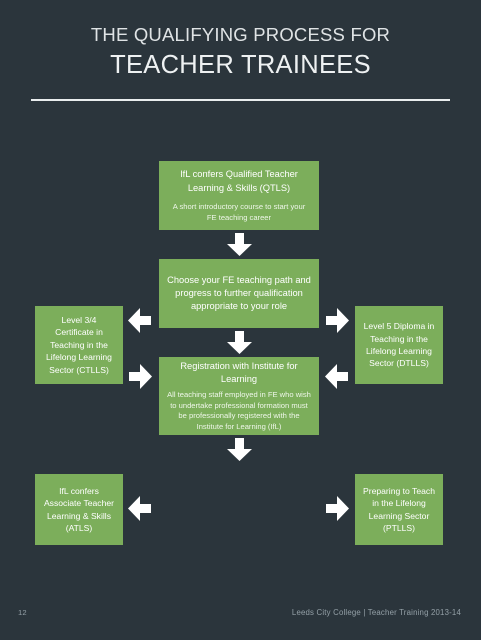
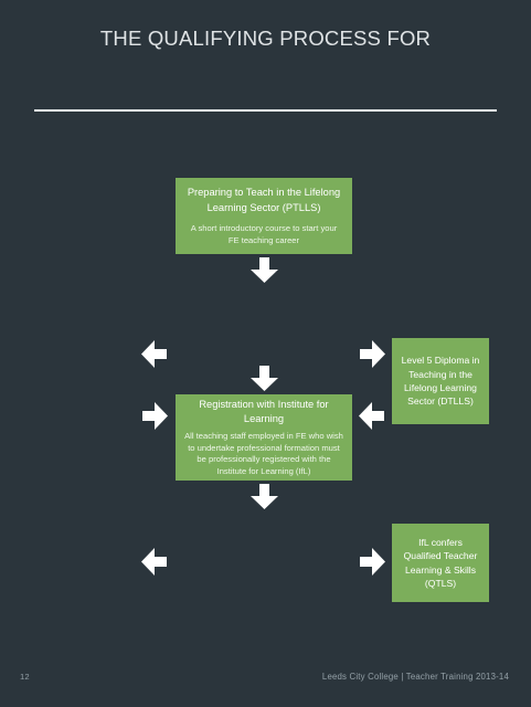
  THE QUALIFYING PROCESS FOR
- TEACHER TRAINEES
- IfL confers Qualified Teacher Learning & Skills (QTLS)
+ Preparing to Teach in the Lifelong Learning Sector (PTLLS)
  A short introductory course to start your FE teaching career
- Choose your FE teaching path and progress to further qualification appropriate to your role
- Level 3/4 Certificate in Teaching in the Lifelong Learning Sector (CTLLS)
  Level 5 Diploma in Teaching in the Lifelong Learning Sector (DTLLS)
  Registration with Institute for Learning
  All teaching staff employed in FE who wish to undertake professional formation must be professionally registered with the Institute for Learning (IfL)
- IfL confers Associate Teacher Learning & Skills (ATLS)
- Preparing to Teach in the Lifelong Learning Sector (PTLLS)
+ IfL confers Qualified Teacher Learning & Skills (QTLS)
  12
  Leeds City College | Teacher Training 2013-14
